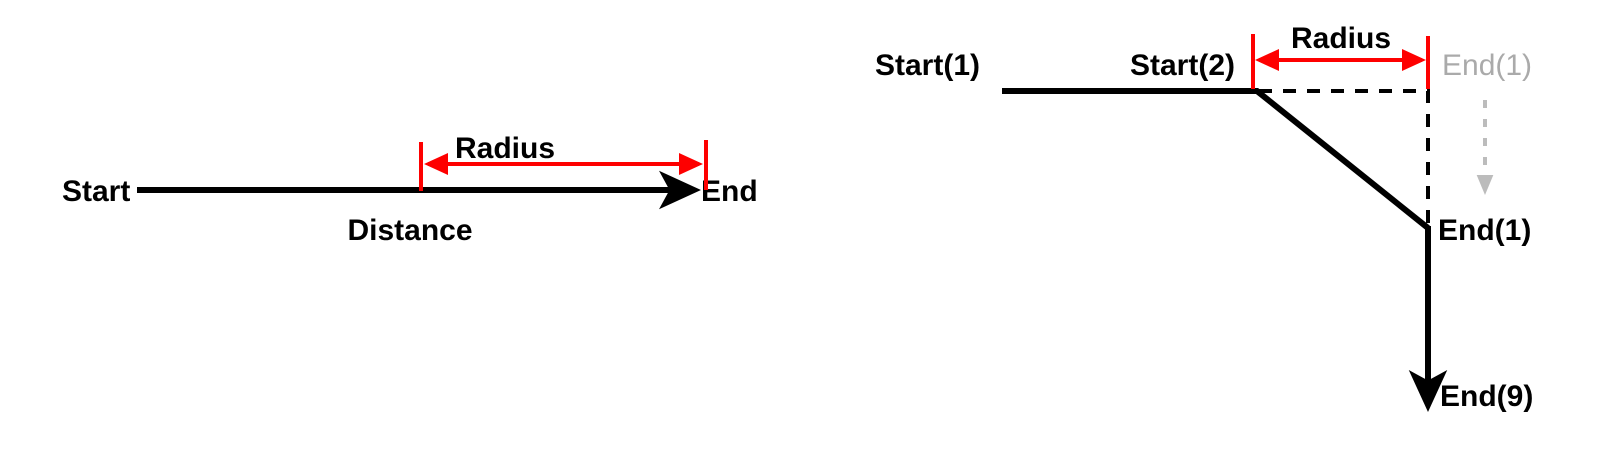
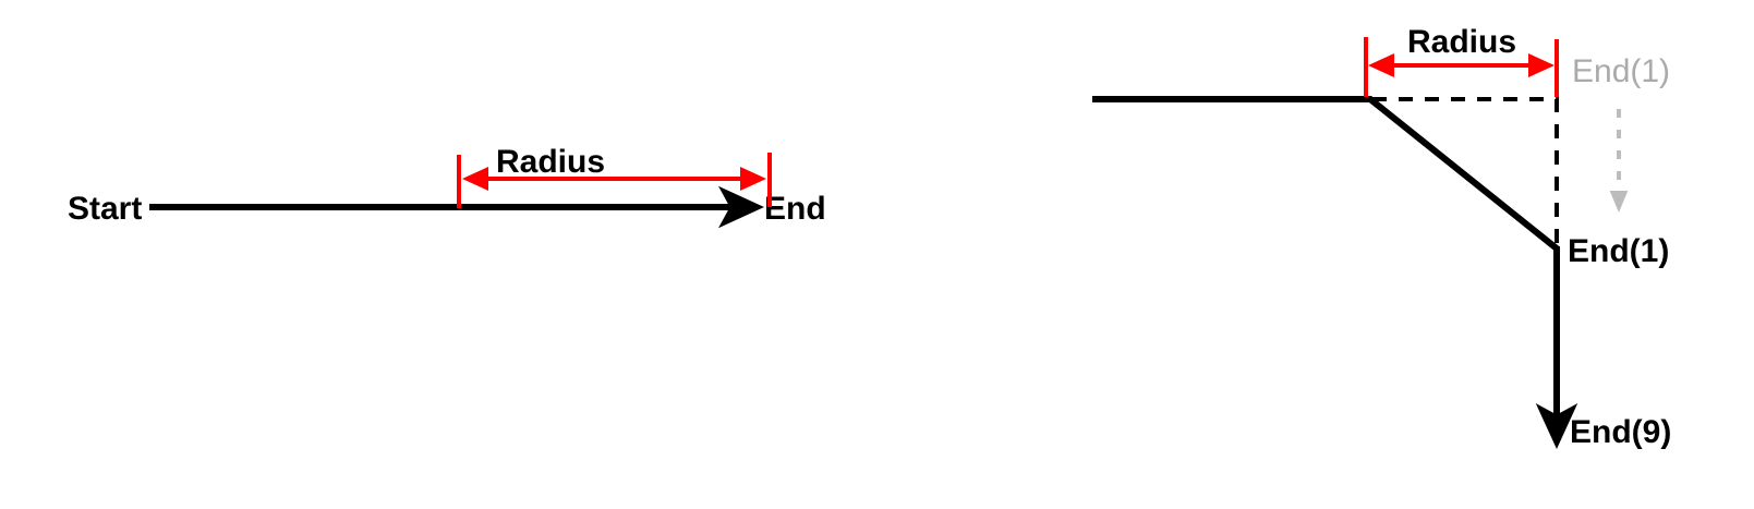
  Start
  End
  Radius
- Distance
- Start(1)
- Start(2)
  End(1)
  Radius
  End(1)
  End(9)
